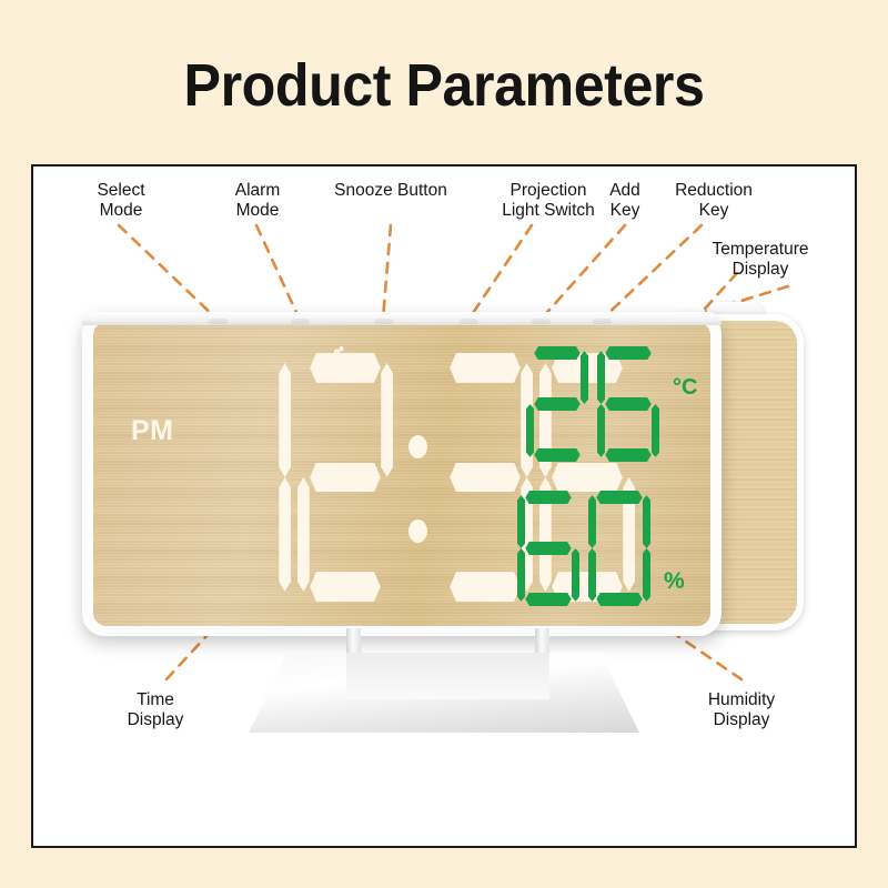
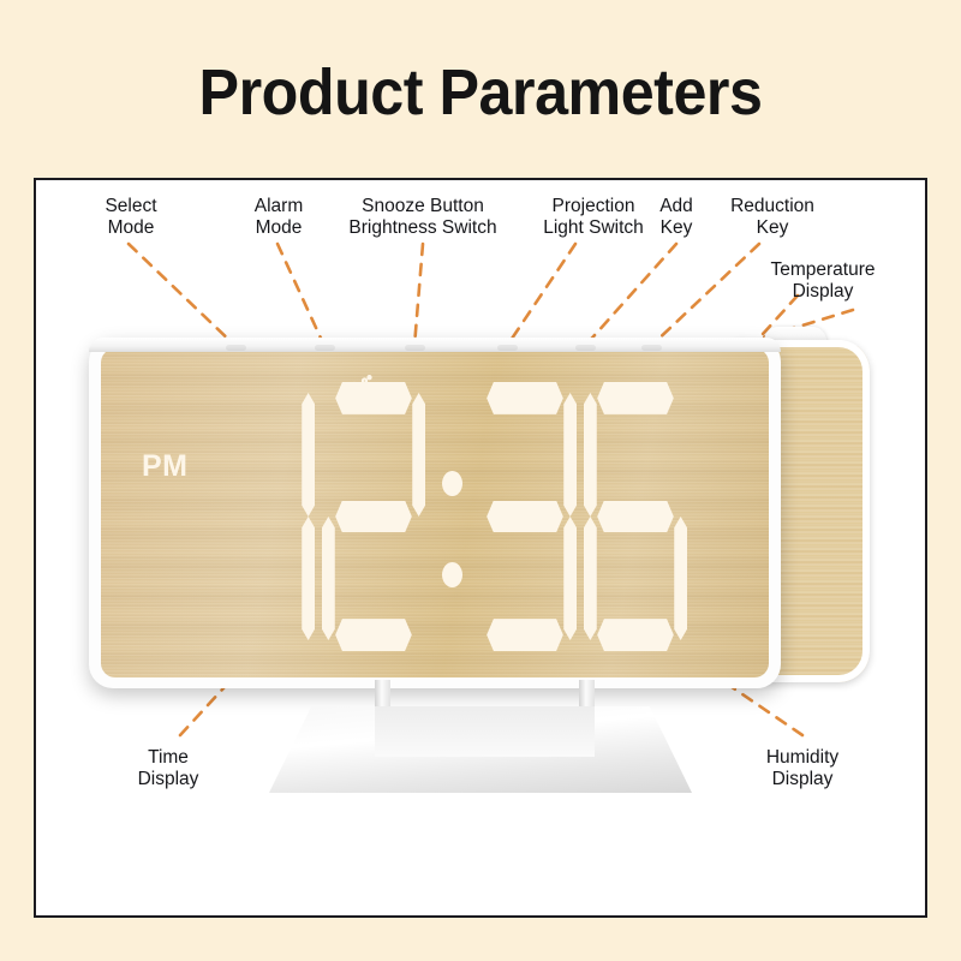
  Product Parameters
  Select
  Mode
  Alarm
  Mode
  Snooze Button
+ Brightness Switch
  Projection
  Light Switch
  Add
  Key
  Reduction
  Key
  Temperature
  Display
  Time
  Display
  Humidity
  Display
  PM
- °C
- %
